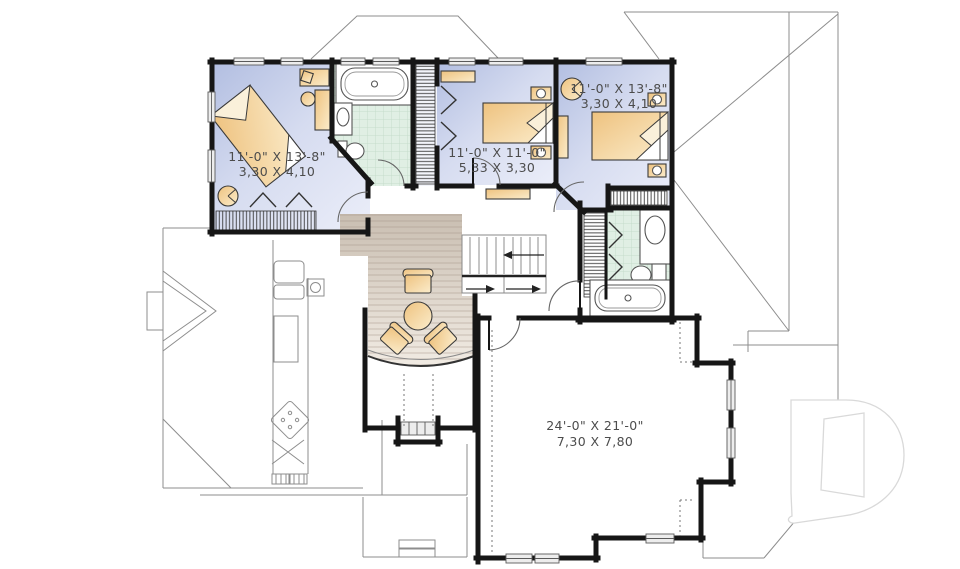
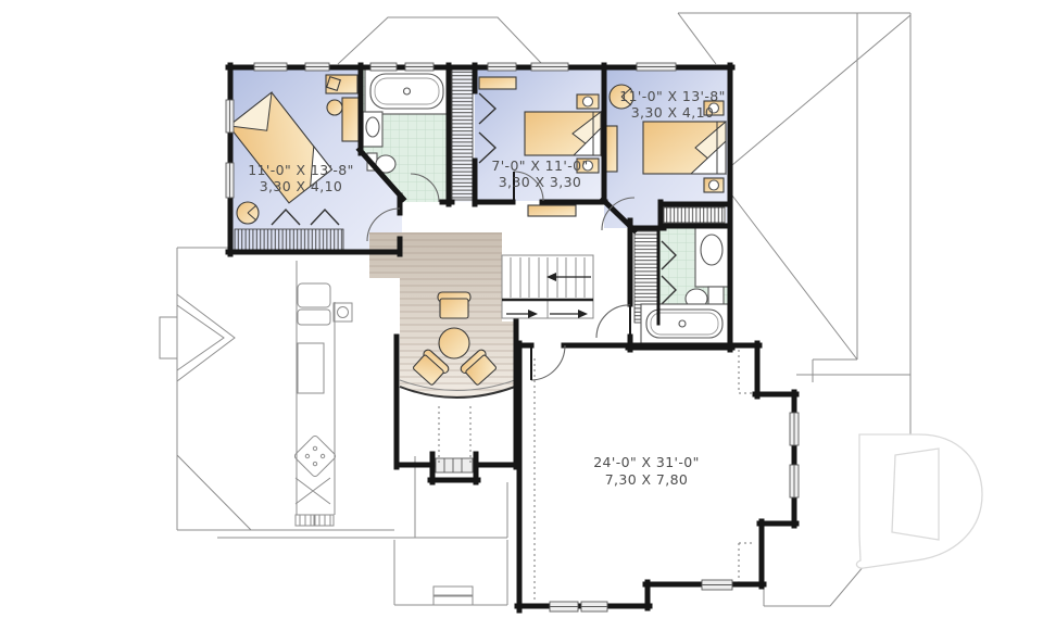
  11'-0" X 13'-8"
  3,30 X 4,10
- 11'-0" X 11'-0"
+ 7'-0" X 11'-0"
- 5,33 X 3,30
+ 3,30 X 3,30
  11'-0" X 13'-8"
  3,30 X 4,10
- 24'-0" X 21'-0"
+ 24'-0" X 31'-0"
  7,30 X 7,80
